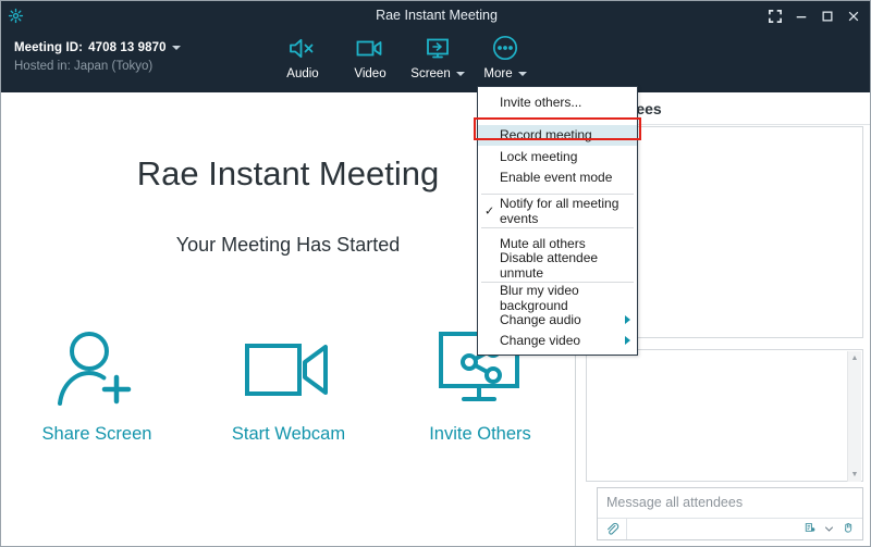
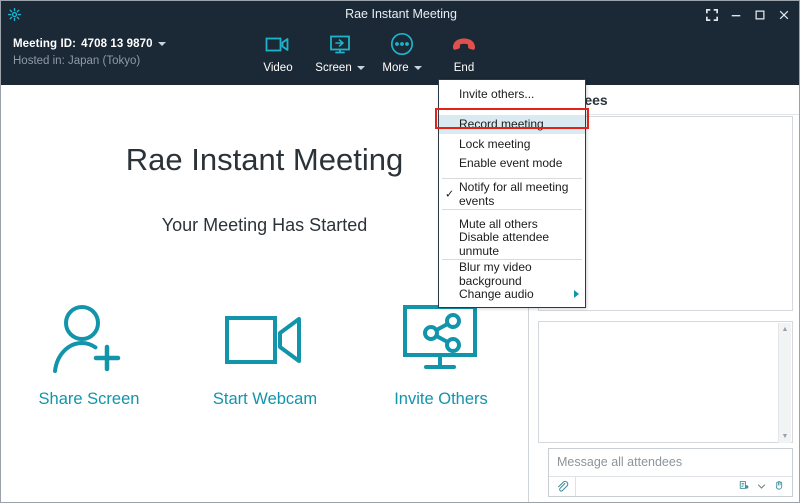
  Rae Instant Meeting
  Meeting ID:
  4708 13 9870
  Hosted in: Japan (Tokyo)
- Audio
  Video
  Screen
  More
+ End
  Rae Instant Meeting
  Your Meeting Has Started
  Share Screen
  Start Webcam
  Invite Others
  Message all attendees
  Invite others...
  Record meeting
  Lock meeting
  Enable event mode
  ✓
  Notify for all meeting events
  Mute all others
  Disable attendee unmute
  Blur my video background
  Change audio
- Change video
